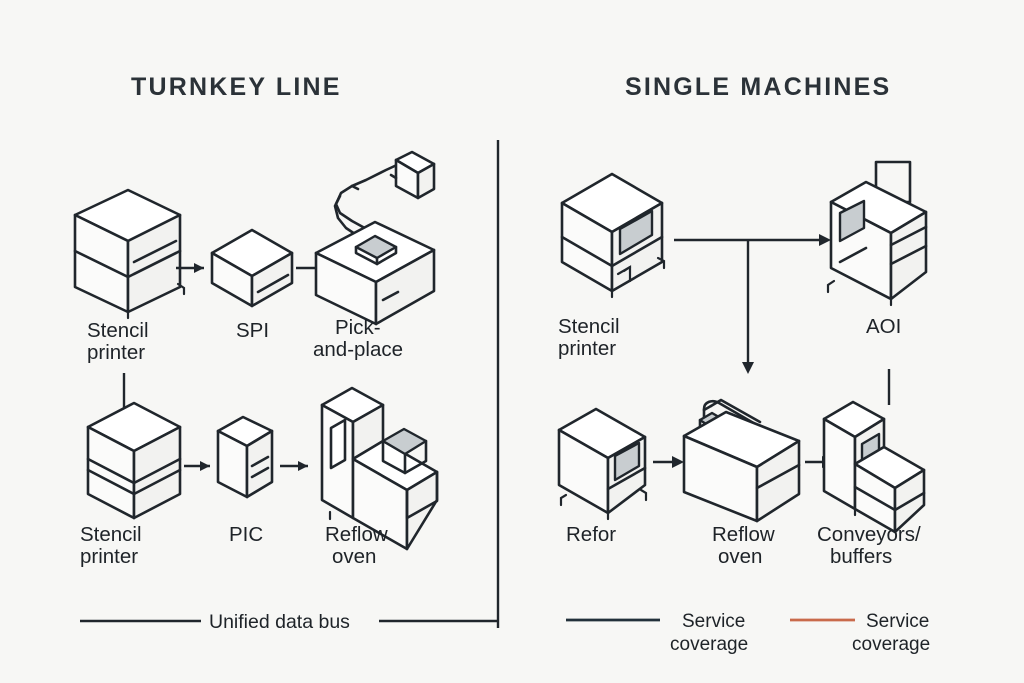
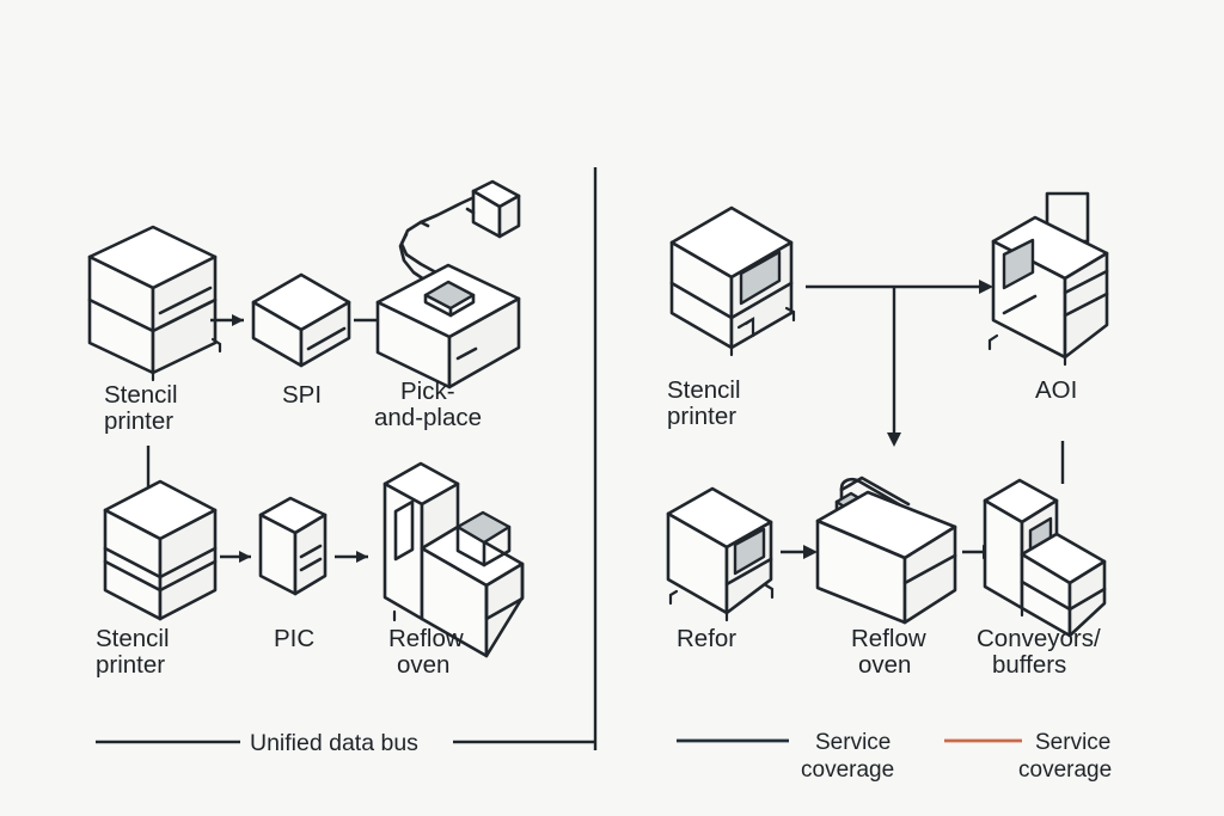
- TURNKEY LINE
- SINGLE MACHINES
  Stencil
  printer
  SPI
  Pick-
  and-place
  Stencil
  printer
  PIC
  Reflow
  oven
  Unified data bus
  Stencil
  printer
  AOI
  Refor
  Reflow
  oven
  Conveyors/
  buffers
  Service
  coverage
  Service
  coverage
